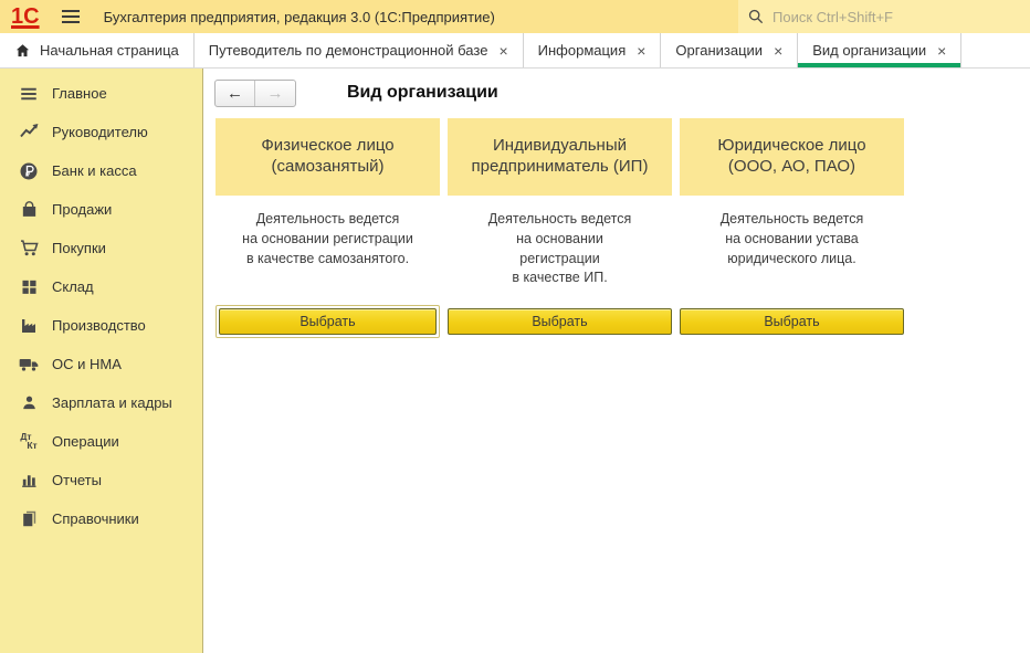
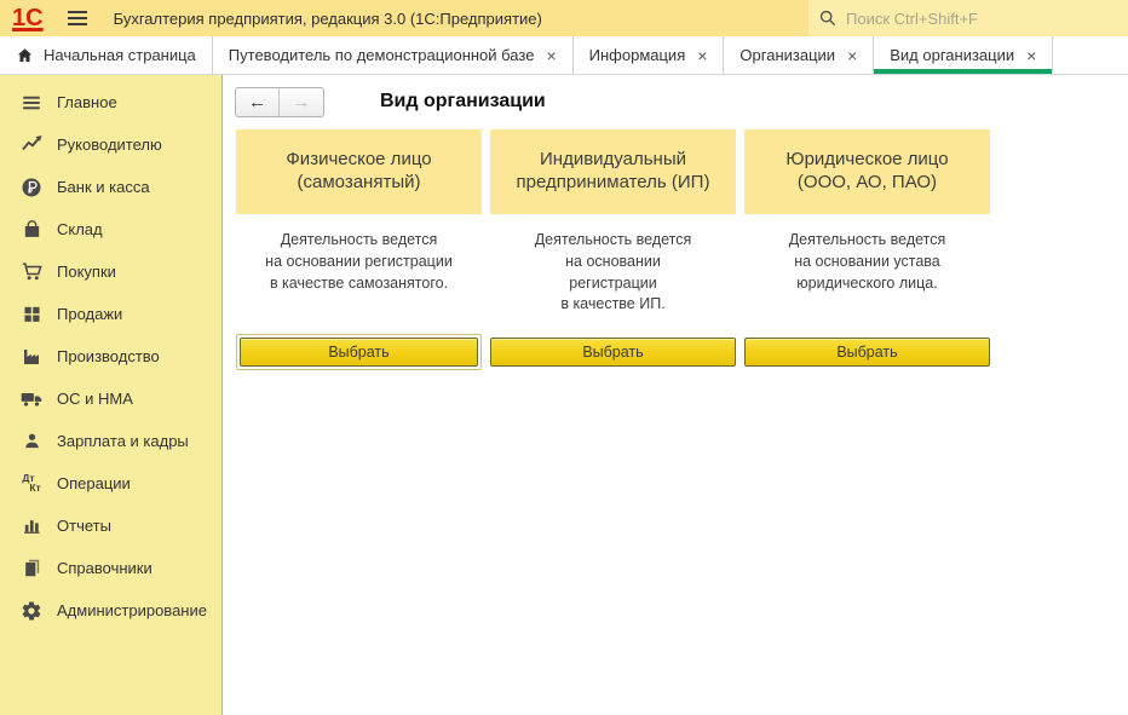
  1С
  Бухгалтерия предприятия, редакция 3.0 (1С:Предприятие)
  Поиск Ctrl+Shift+F
  Начальная страница
  Путеводитель по демонстрационной базе
  ×
  Информация
  ×
  Организации
  ×
  Вид организации
  ×
  Главное
  Руководителю
  Банк и касса
- Продажи
+ Склад
  Покупки
- Склад
+ Продажи
  Производство
  ОС и НМА
  Зарплата и кадры
  Дт
  Кт
  Операции
  Отчеты
  Справочники
+ Администрирование
  ←
  →
  Вид организации
  Физическое лицо
  (самозанятый)
  Деятельность ведется
  на основании регистрации
  в качестве самозанятого.
  Выбрать
  Индивидуальный
  предприниматель (ИП)
  Деятельность ведется
  на основании
  регистрации
  в качестве ИП.
  Выбрать
  Юридическое лицо
  (ООО, АО, ПАО)
  Деятельность ведется
  на основании устава
  юридического лица.
  Выбрать
